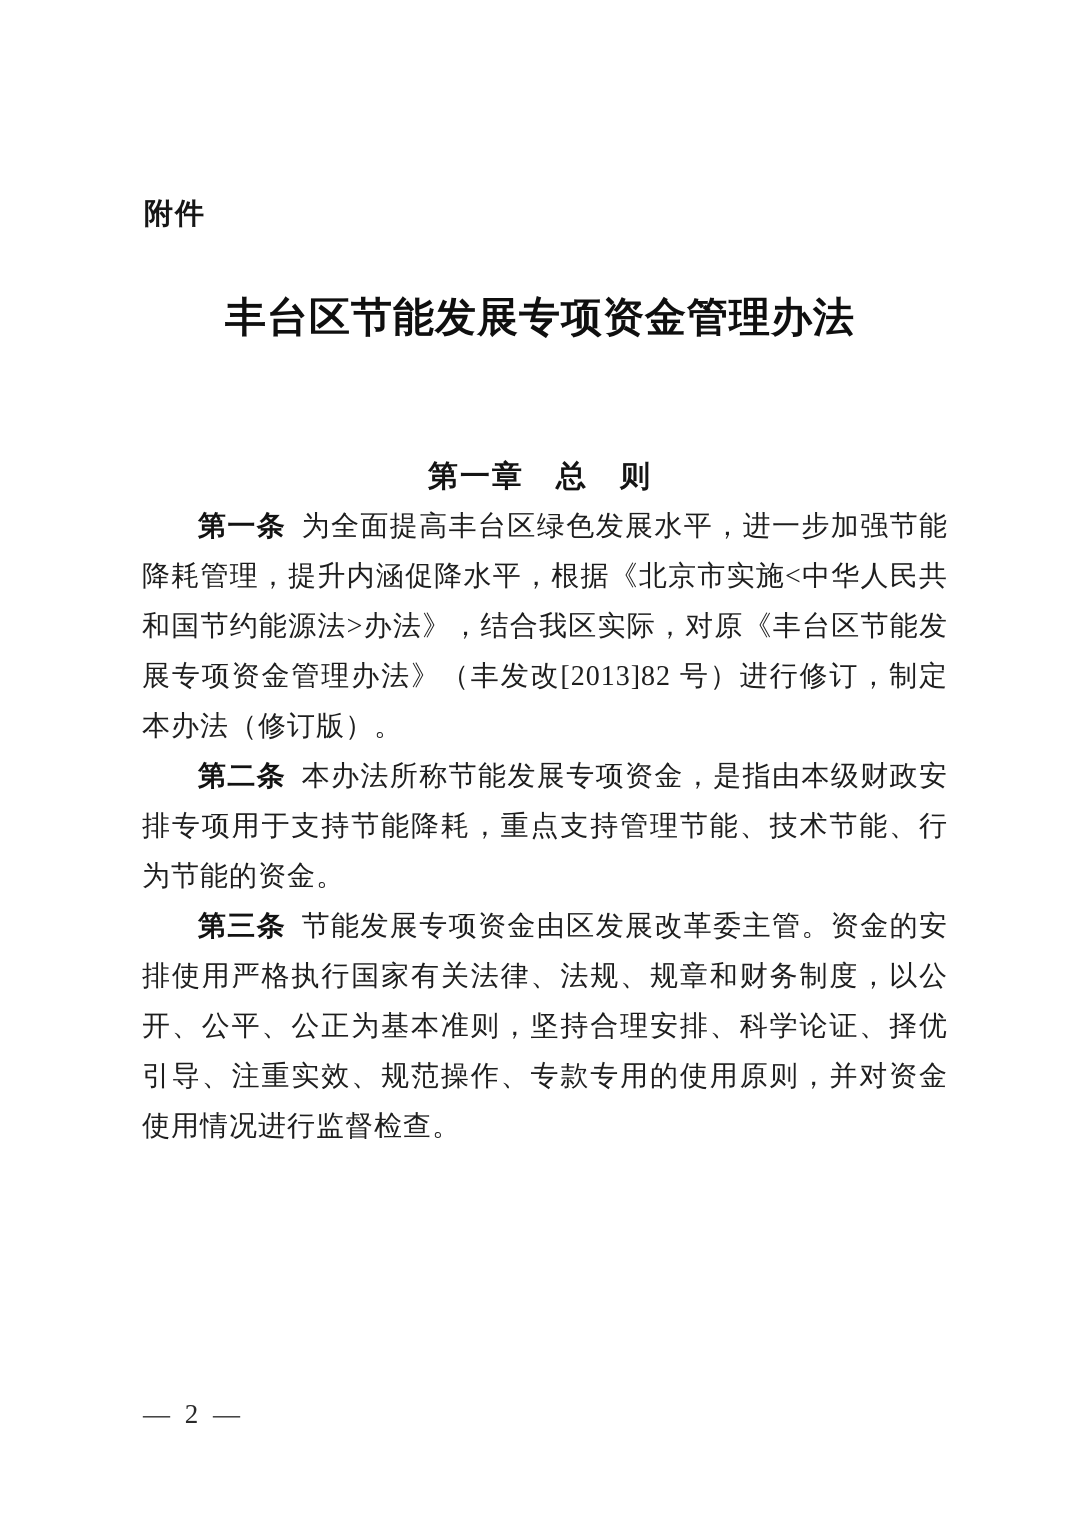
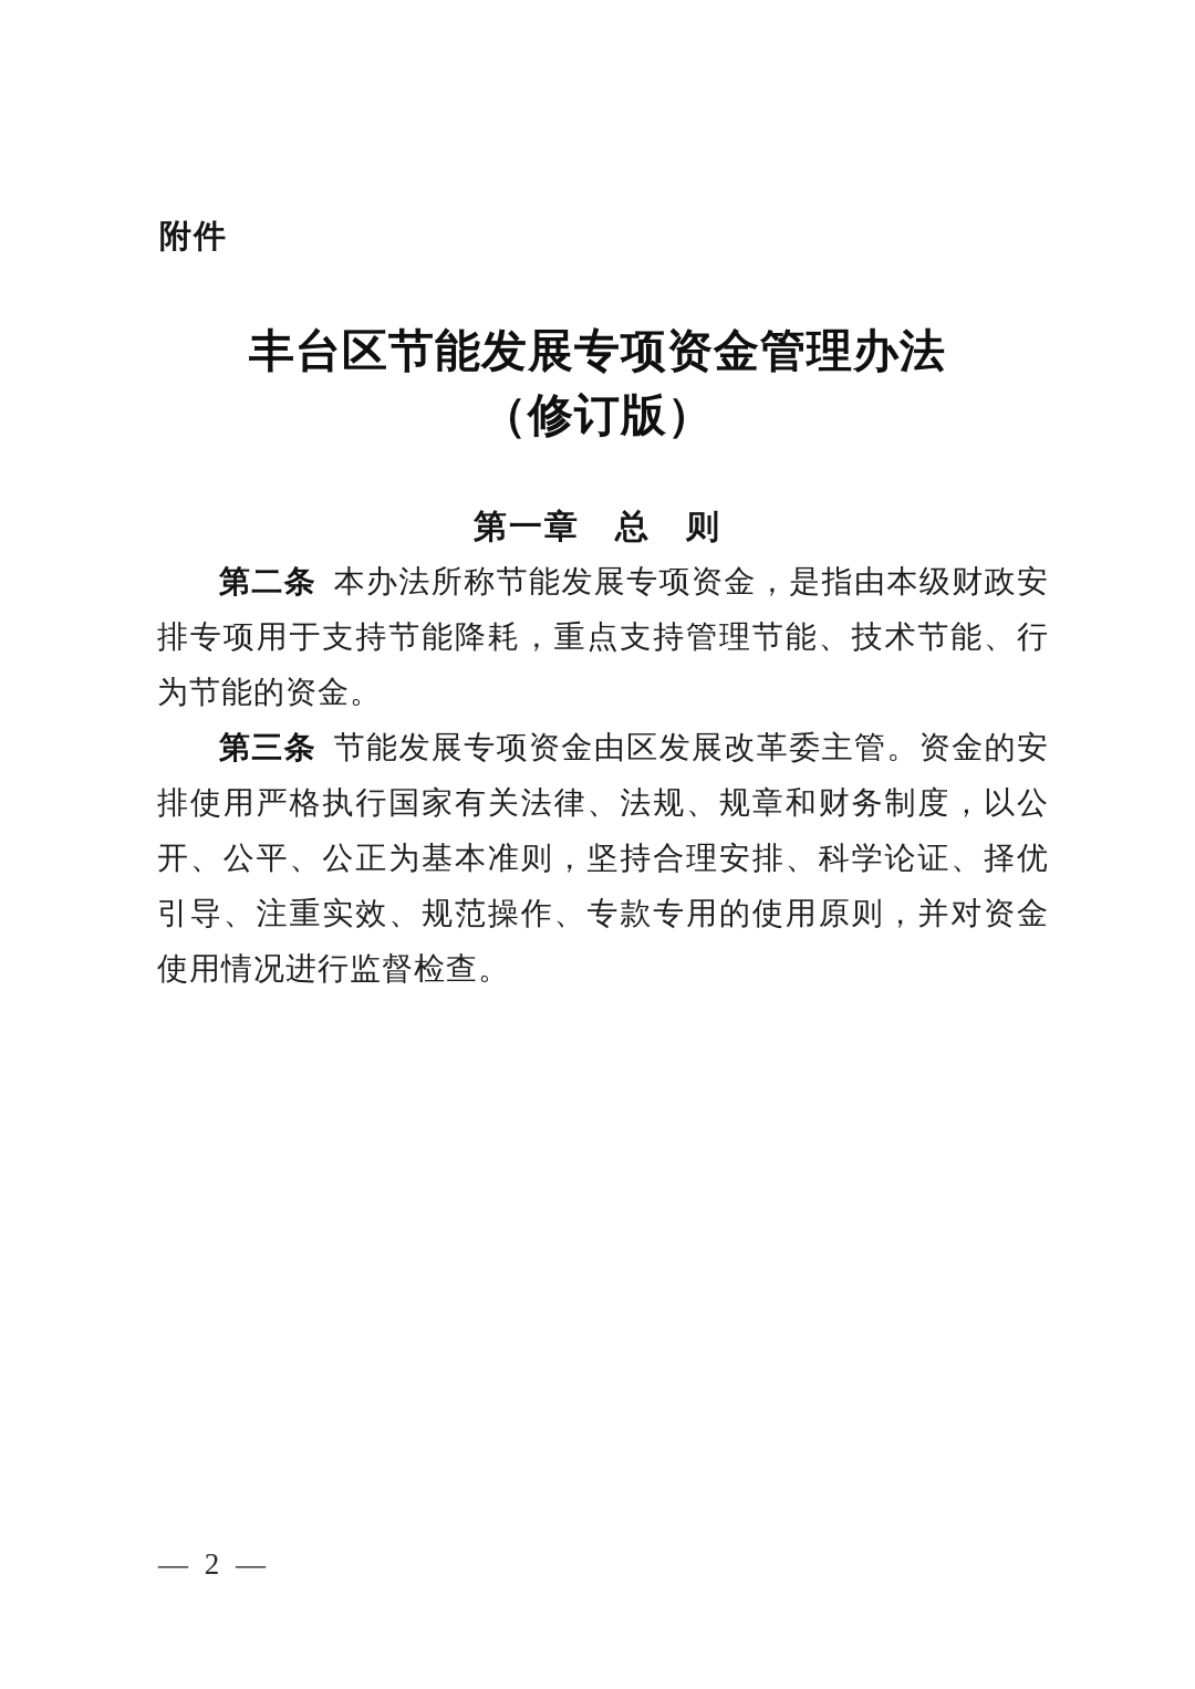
  附件
  丰台区节能发展专项资金管理办法
+ （修订版）
  第一章 总 则
- 第一条 为全面提高丰台区绿色发展水平，进一步加强节能降耗管理，提升内涵促降水平，根据《北京市实施<中华人民共和国节约能源法>办法》，结合我区实际，对原《丰台区节能发展专项资金管理办法》（丰发改[2013]82 号）进行修订，制定本办法（修订版）。
  第二条 本办法所称节能发展专项资金，是指由本级财政安排专项用于支持节能降耗，重点支持管理节能、技术节能、行为节能的资金。
  第三条 节能发展专项资金由区发展改革委主管。资金的安排使用严格执行国家有关法律、法规、规章和财务制度，以公开、公平、公正为基本准则，坚持合理安排、科学论证、择优引导、注重实效、规范操作、专款专用的使用原则，并对资金使用情况进行监督检查。
  — 2 —
